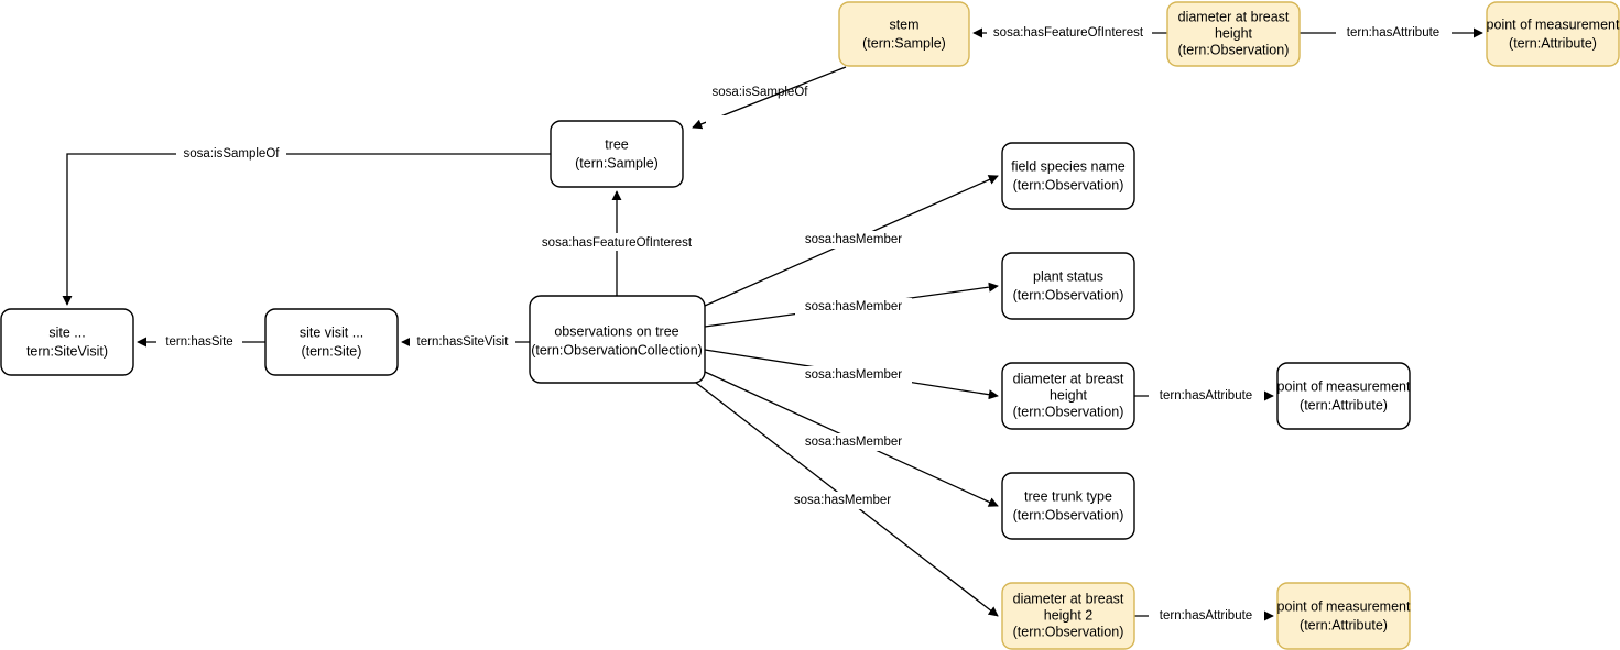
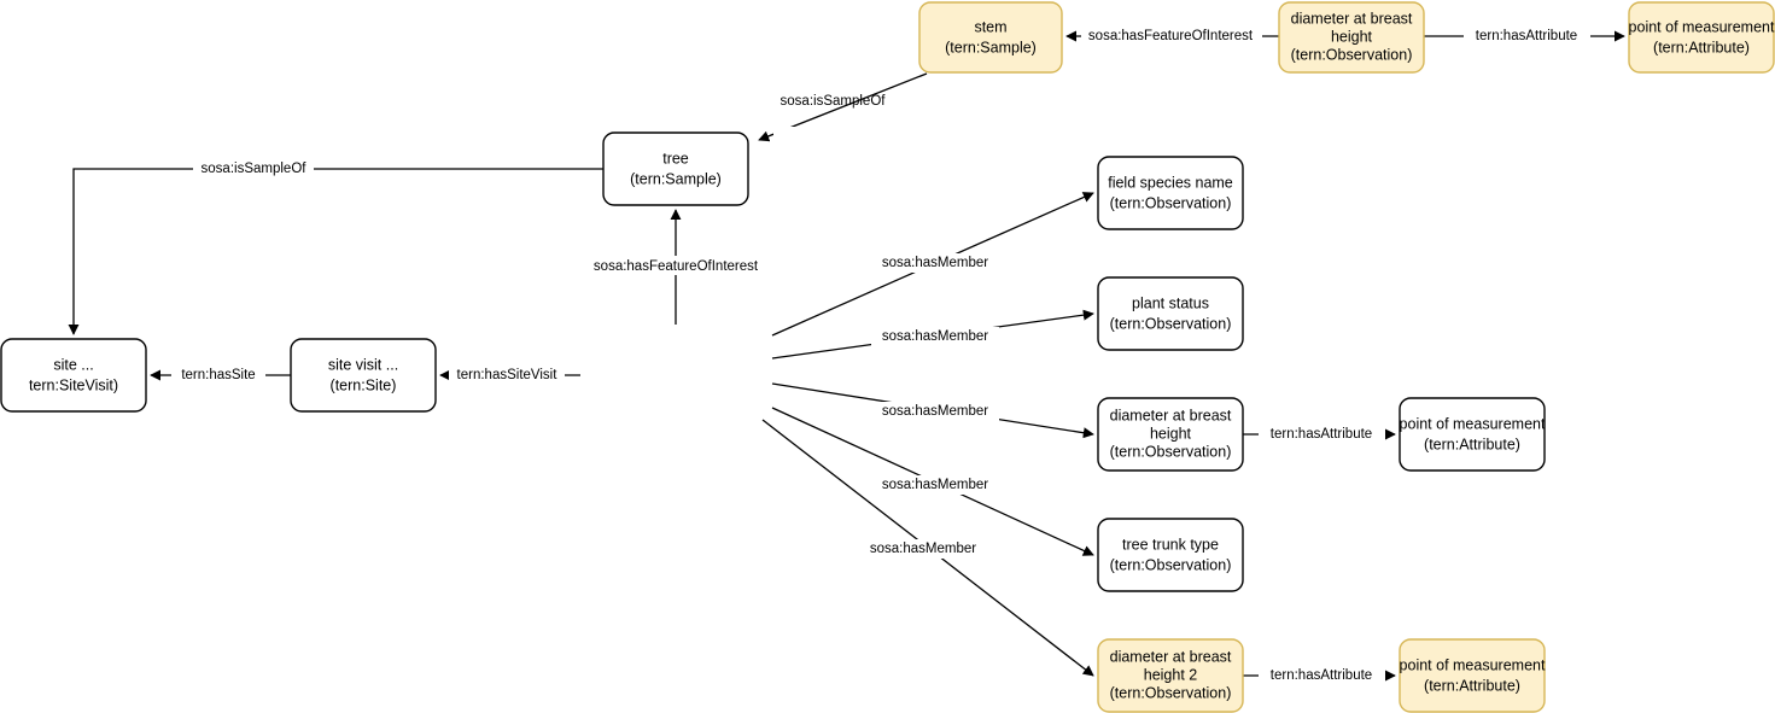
  sosa:hasFeatureOfInterest
  tern:hasAttribute
  sosa:isSampleOf
  sosa:isSampleOf
  tern:hasSite
  tern:hasSiteVisit
  sosa:hasFeatureOfInterest
  sosa:hasMember
  sosa:hasMember
  sosa:hasMember
  sosa:hasMember
  sosa:hasMember
  tern:hasAttribute
  tern:hasAttribute
  stem
  (tern:Sample)
  diameter at breast
  height
  (tern:Observation)
  point of measurement
  (tern:Attribute)
  tree
  (tern:Sample)
  site ...
  tern:SiteVisit)
  site visit ...
  (tern:Site)
- observations on tree
- (tern:ObservationCollection)
  field species name
  (tern:Observation)
  plant status
  (tern:Observation)
  diameter at breast
  height
  (tern:Observation)
  point of measurement
  (tern:Attribute)
  tree trunk type
  (tern:Observation)
  diameter at breast
  height 2
  (tern:Observation)
  point of measurement
  (tern:Attribute)
